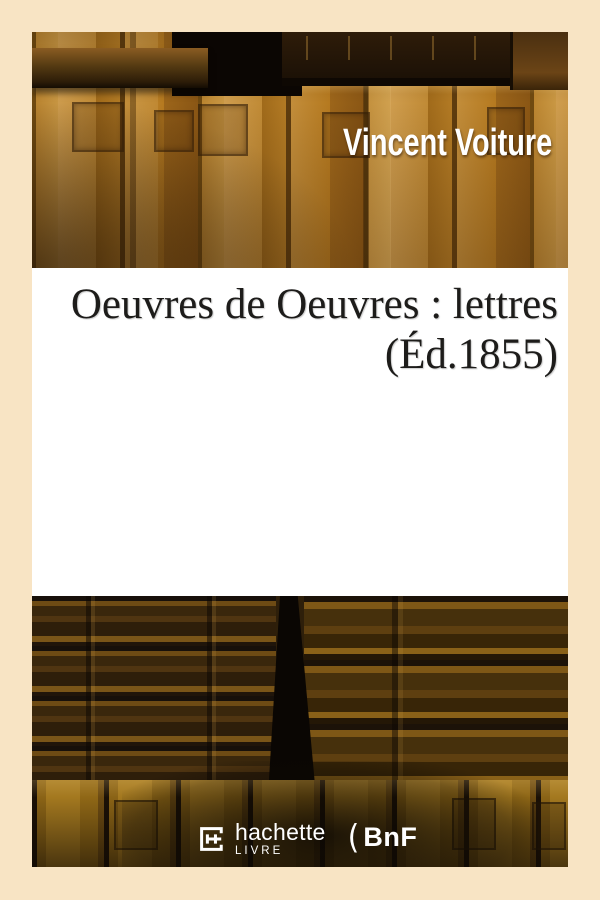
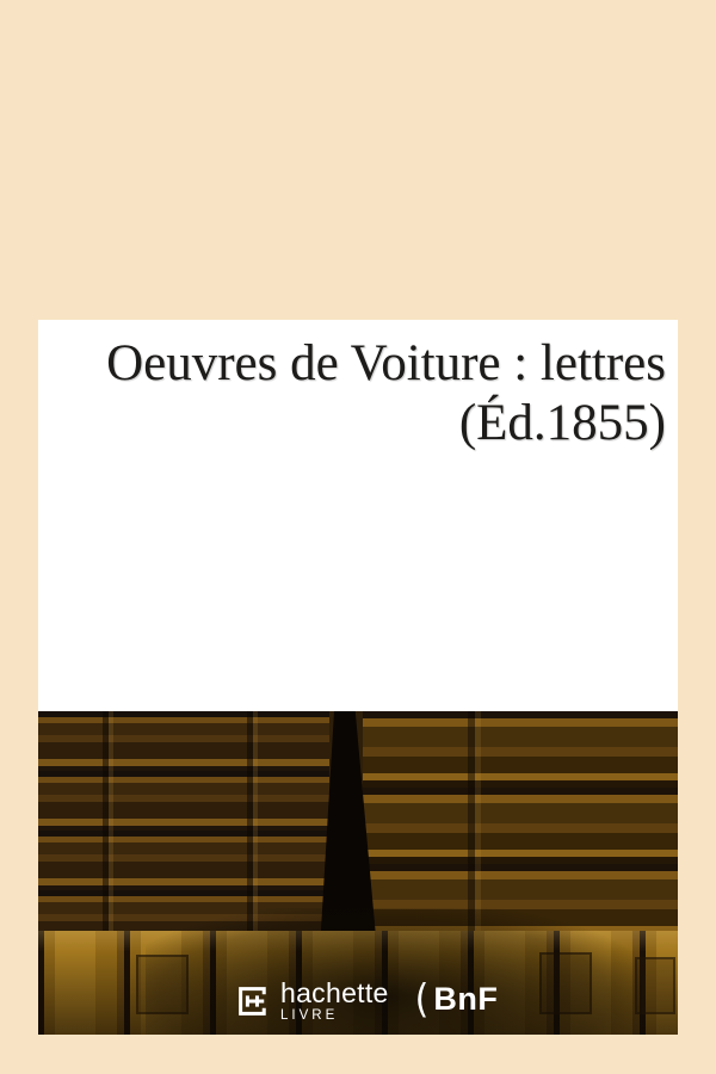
- Vincent Voiture
- Oeuvres de Oeuvres : lettres
+ Oeuvres de Voiture : lettres
  (Éd.1855)
  hachette
  LIVRE
  (
  BnF
